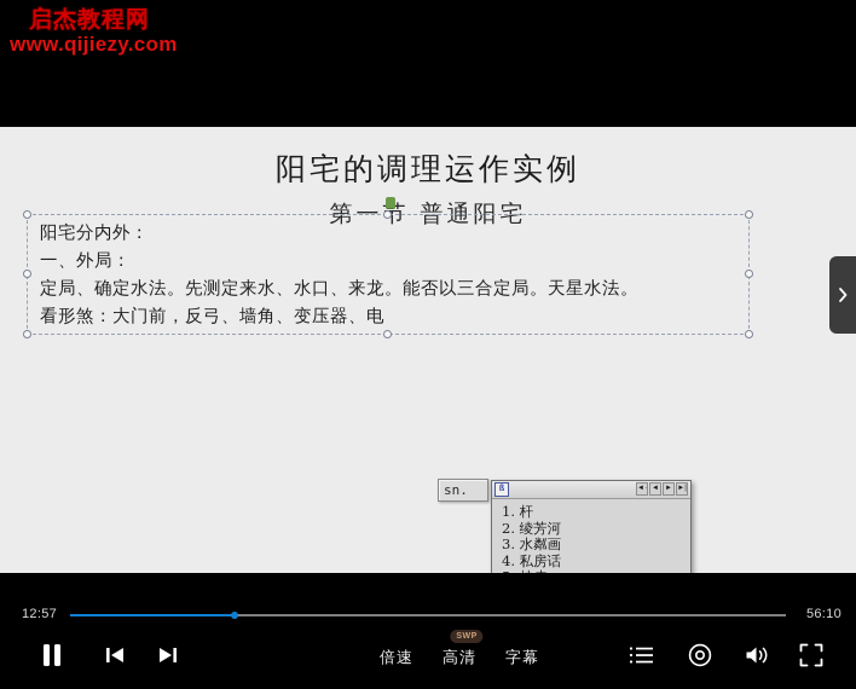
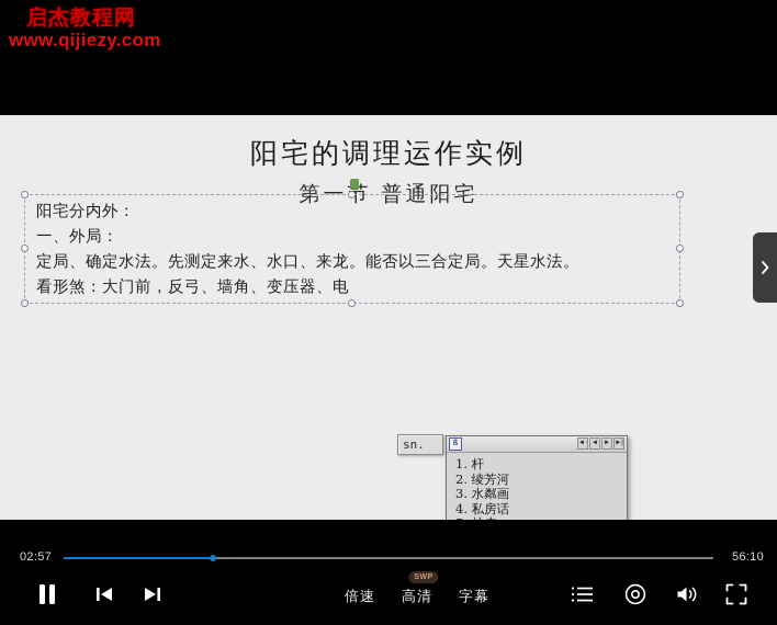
  启杰教程网
  www.qijiezy.com
  阳宅的调理运作实例
  第一节 普通阳宅
  阳宅分内外：
  一、外局：
  定局、确定水法。先测定来水、水口、来龙。能否以三合定局。天星水法。
  看形煞：大门前，反弓、墙角、变压器、电
  sn.
  1. 杆
  2. 绫芳河
  3. 水粼画
  4. 私房话
- 12:57
+ 02:57
  56:10
  倍速
  高清
  字幕
